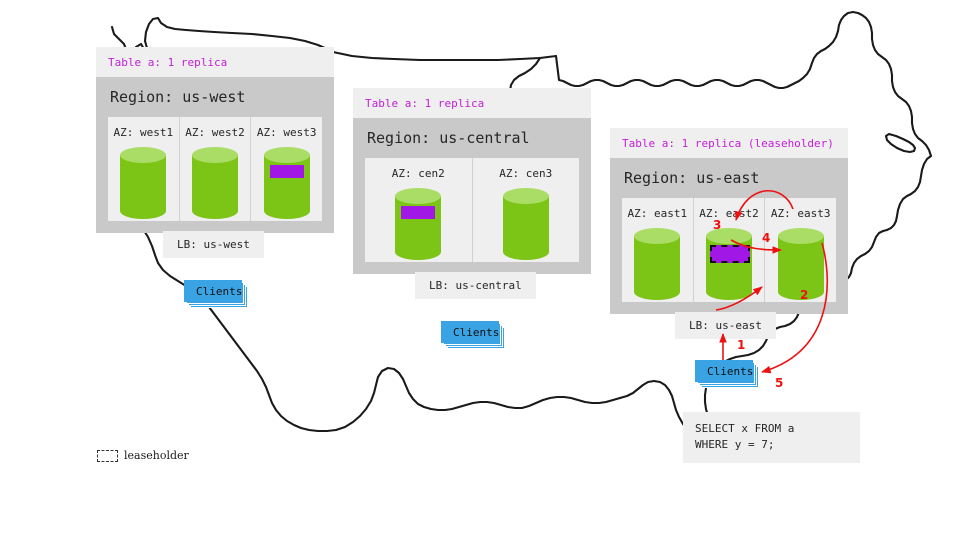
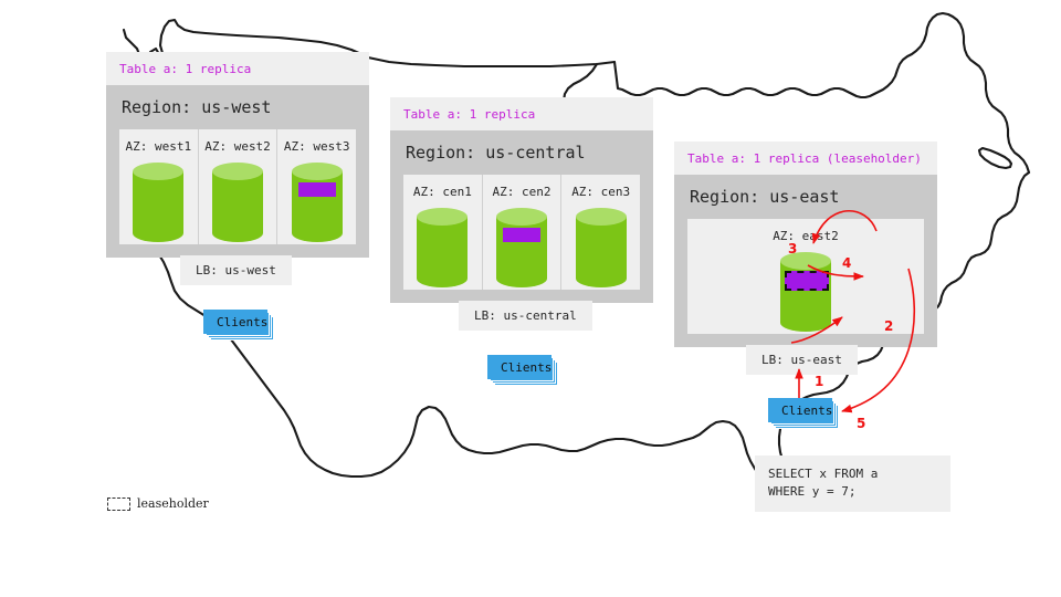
  Table a: 1 replica
  Region: us-west
  AZ: west1
  AZ: west2
  AZ: west3
  LB: us-west
  Clients
  Table a: 1 replica
  Region: us-central
+ AZ: cen1
  AZ: cen2
  AZ: cen3
  LB: us-central
  Clients
  Table a: 1 replica (leaseholder)
  Region: us-east
- AZ: east1
  AZ: east2
- AZ: east3
  LB: us-east
  Clients
  SELECT x FROM a
  WHERE y = 7;
  leaseholder
  1
  2
  3
  4
  5
